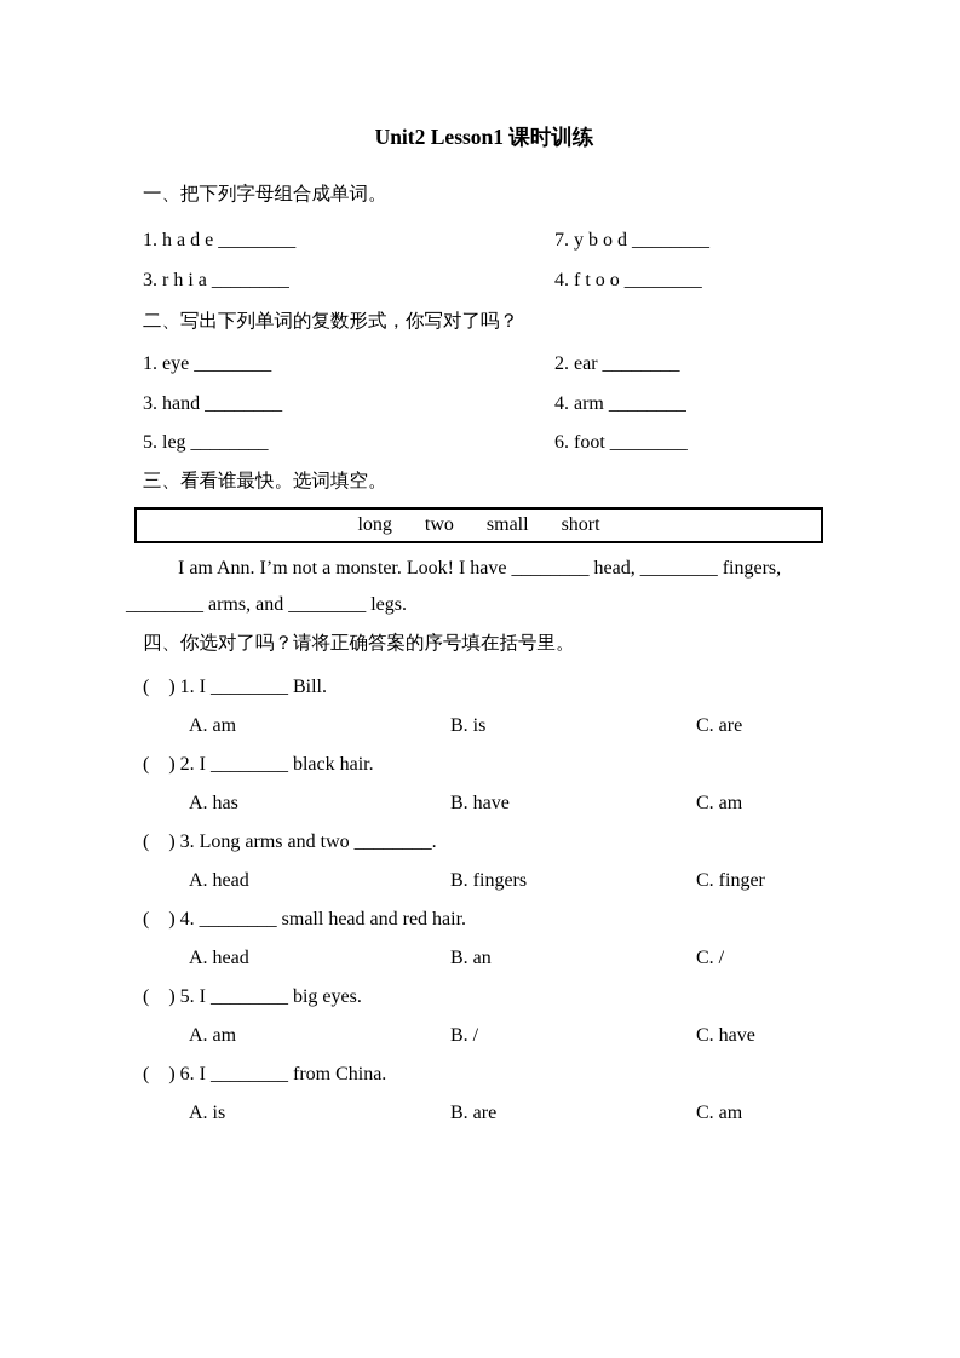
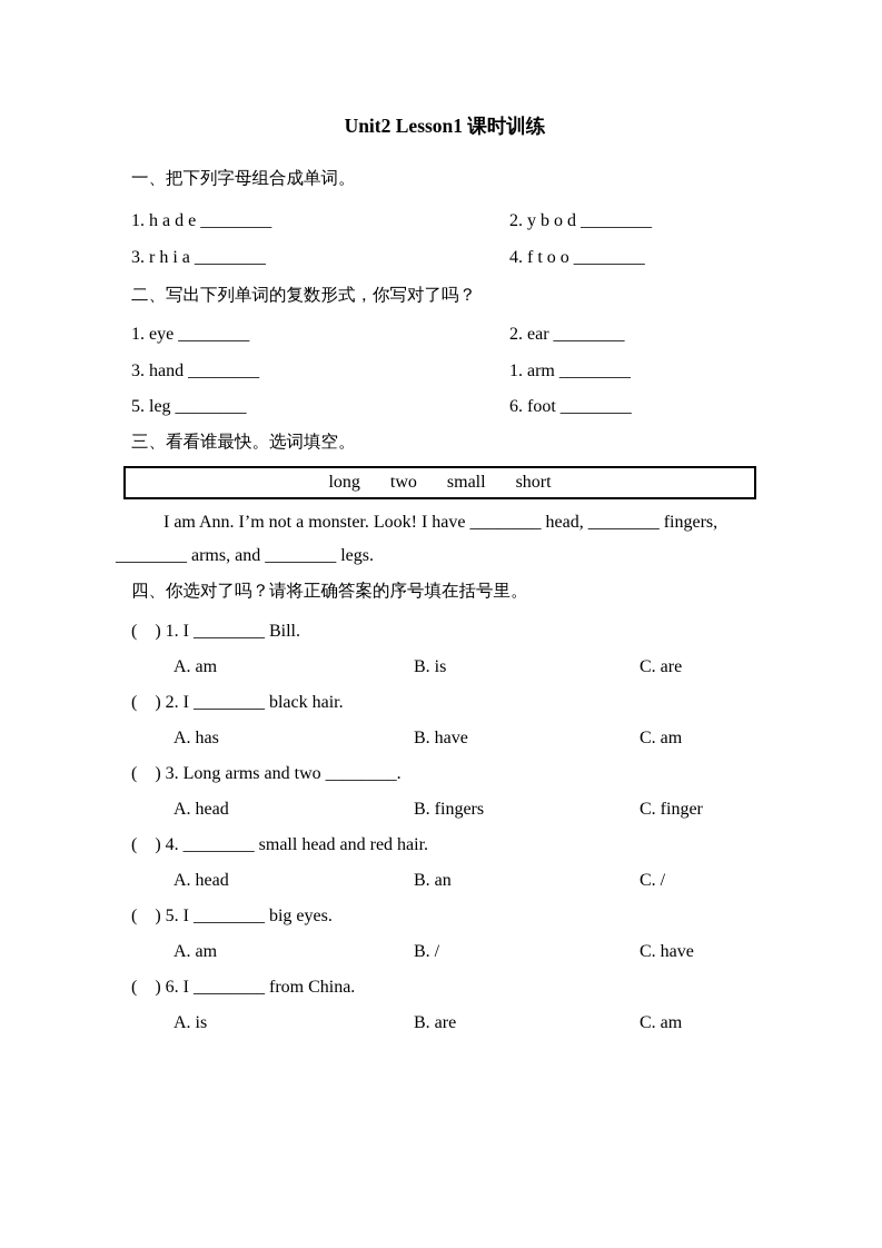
  Unit2 Lesson1 课时训练
  一、把下列字母组合成单词。
  1. h a d e ________
- 7. y b o d ________
+ 2. y b o d ________
  3. r h i a ________
  4. f t o o ________
  二、写出下列单词的复数形式，你写对了吗？
  1. eye ________
  2. ear ________
  3. hand ________
- 4. arm ________
+ 1. arm ________
  5. leg ________
  6. foot ________
  三、看看谁最快。选词填空。
  long
  two
  small
  short
  I am Ann. I’m not a monster. Look! I have ________ head, ________ fingers,
  ________ arms, and ________ legs.
  四、你选对了吗？请将正确答案的序号填在括号里。
  ( ) 1. I ________ Bill.
  A. am
  B. is
  C. are
  ( ) 2. I ________ black hair.
  A. has
  B. have
  C. am
  ( ) 3. Long arms and two ________.
  A. head
  B. fingers
  C. finger
  ( ) 4. ________ small head and red hair.
  A. head
  B. an
  C. /
  ( ) 5. I ________ big eyes.
  A. am
  B. /
  C. have
  ( ) 6. I ________ from China.
  A. is
  B. are
  C. am
